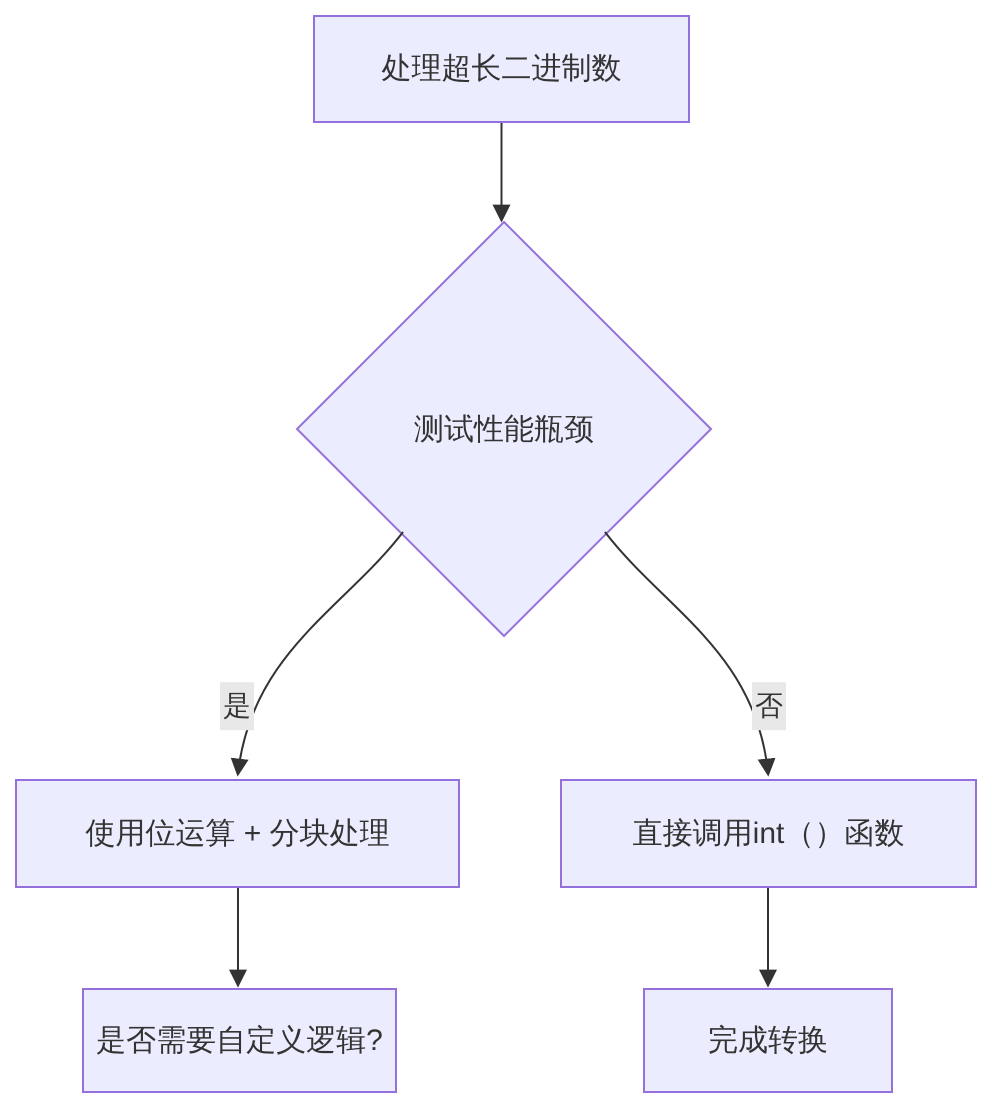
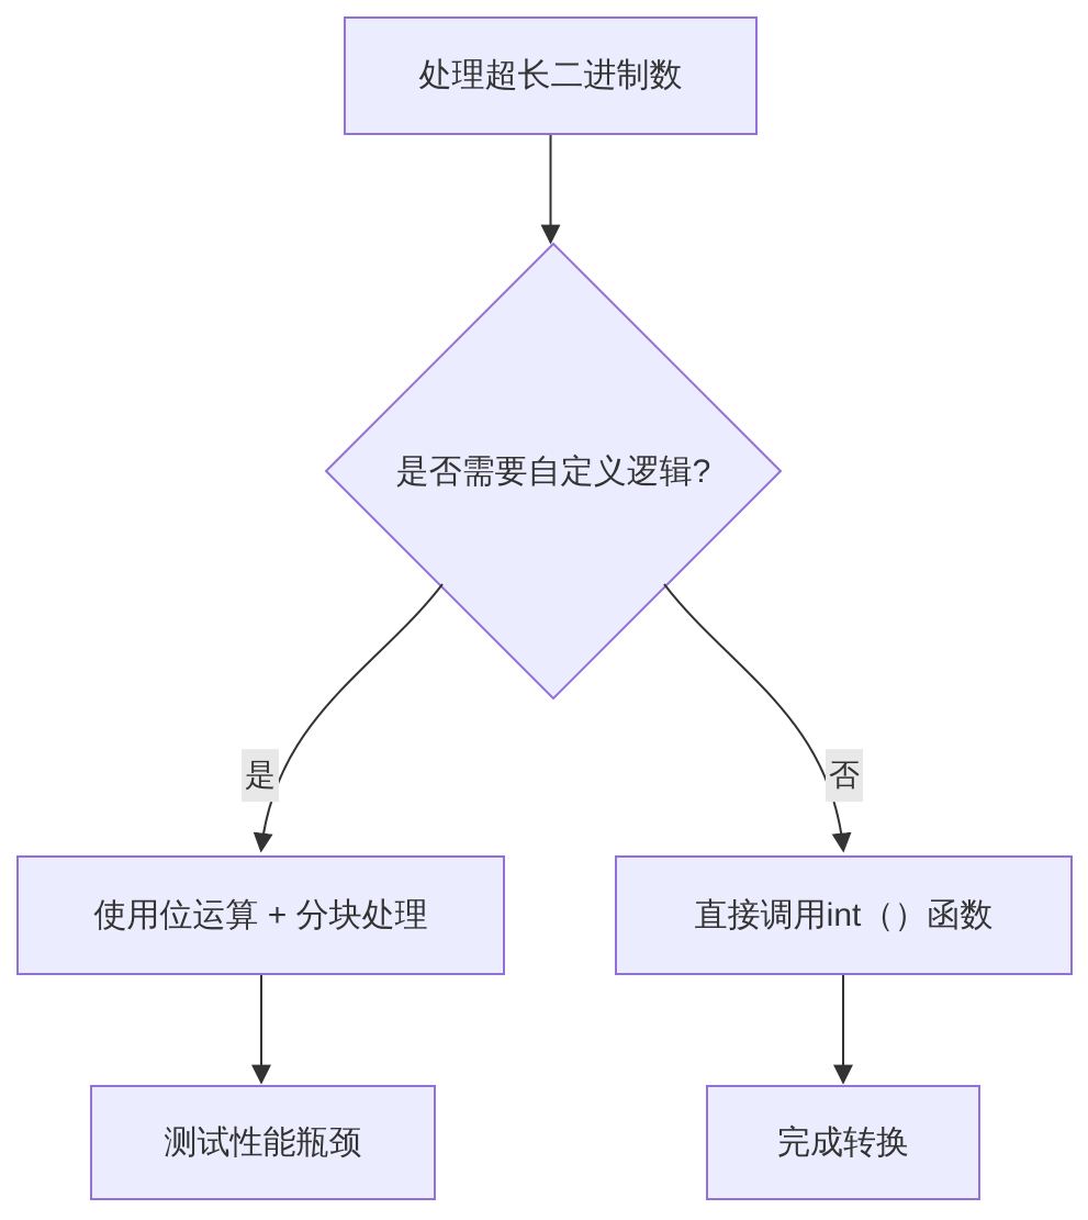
  处理超长二进制数
- 测试性能瓶颈
+ 是否需要自定义逻辑?
  使用位运算 + 分块处理
  直接调用int（）函数
- 是否需要自定义逻辑?
+ 测试性能瓶颈
  完成转换
  是
  否
